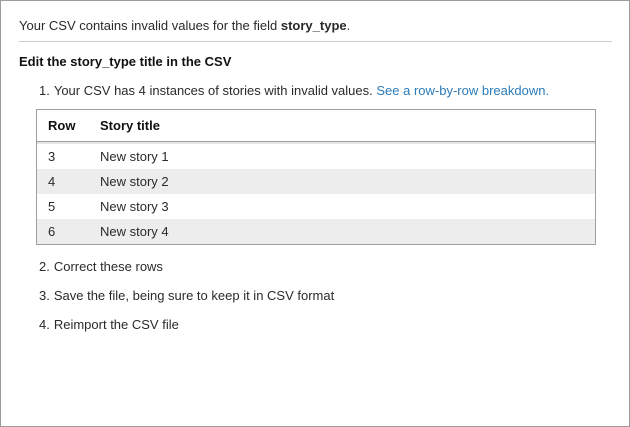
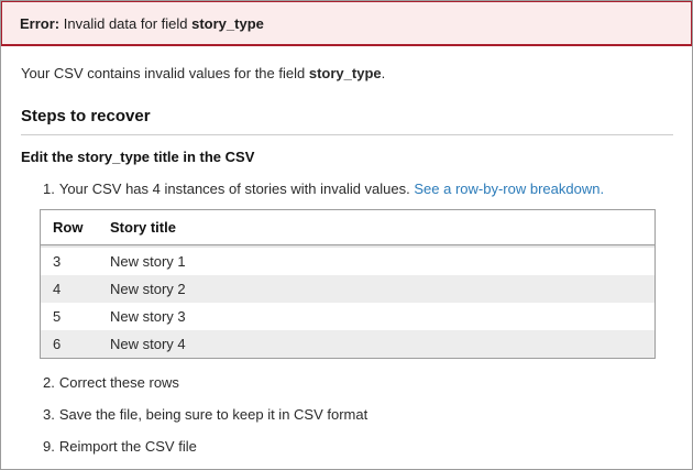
+ Error: Invalid data for field story_type
  Your CSV contains invalid values for the field story_type.
+ Steps to recover
  Edit the story_type title in the CSV
  1. Your CSV has 4 instances of stories with invalid values. See a row-by-row breakdown.
  Row	Story title
  3	New story 1
  4	New story 2
  5	New story 3
  6	New story 4
  2. Correct these rows
  3. Save the file, being sure to keep it in CSV format
- 4. Reimport the CSV file
+ 9. Reimport the CSV file
